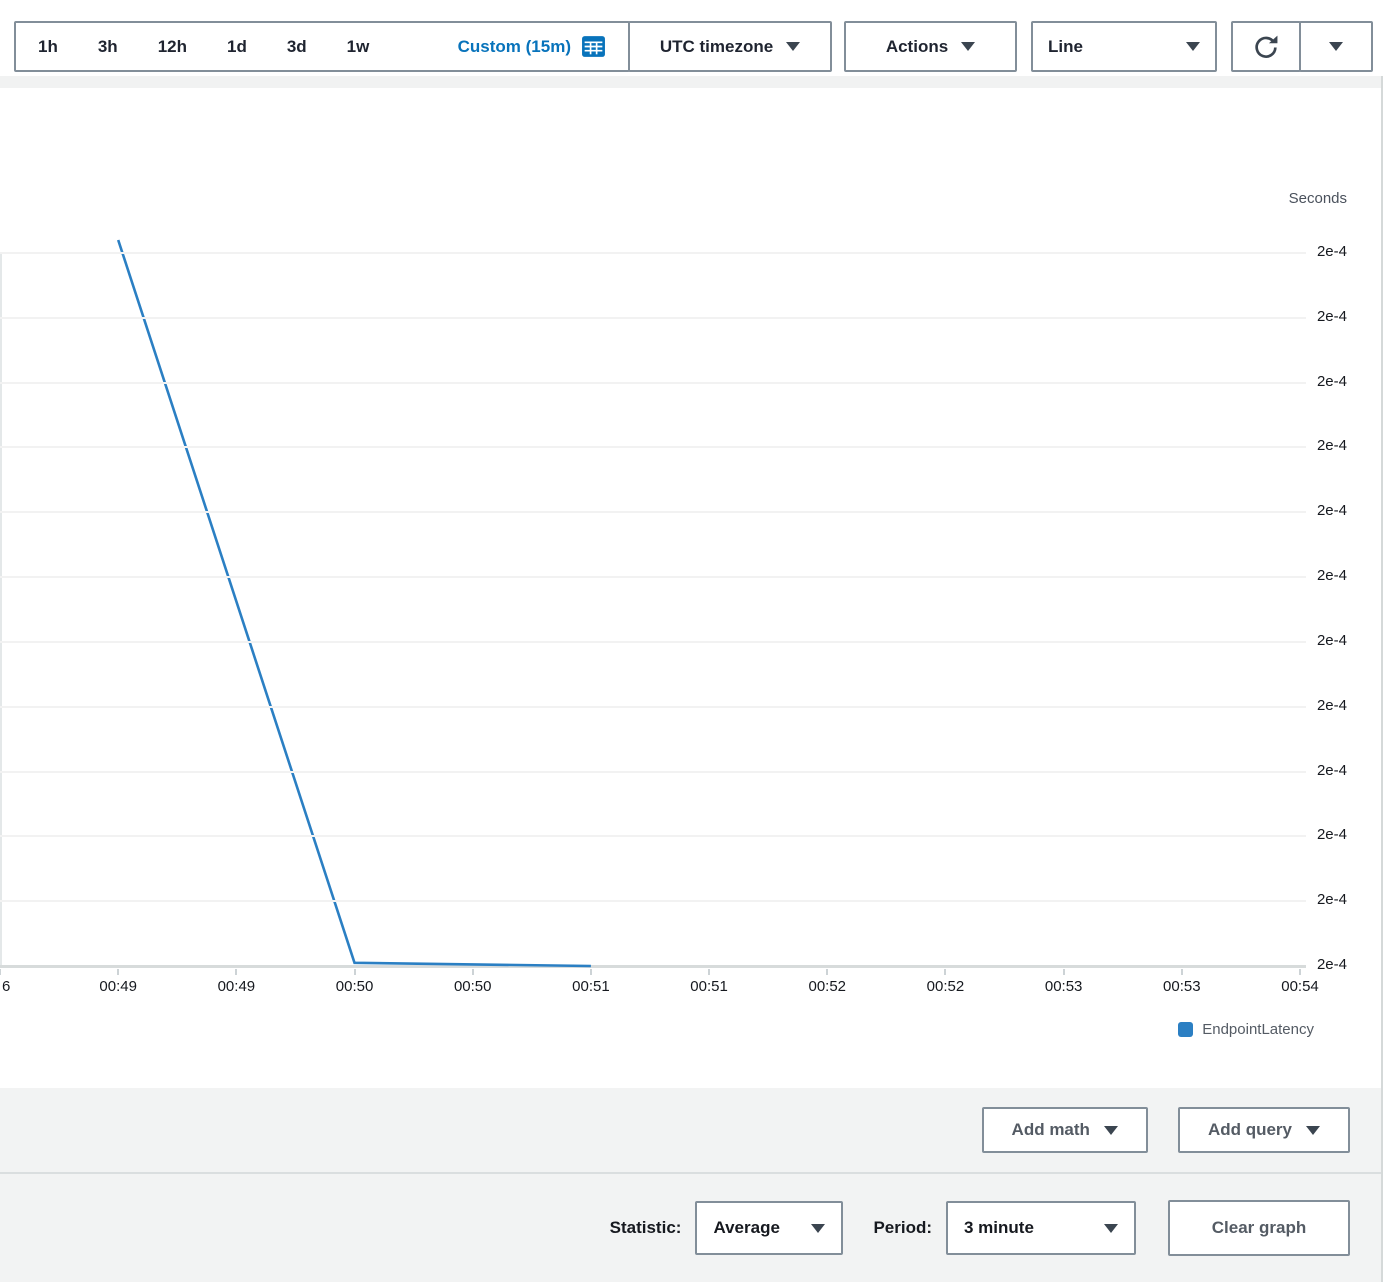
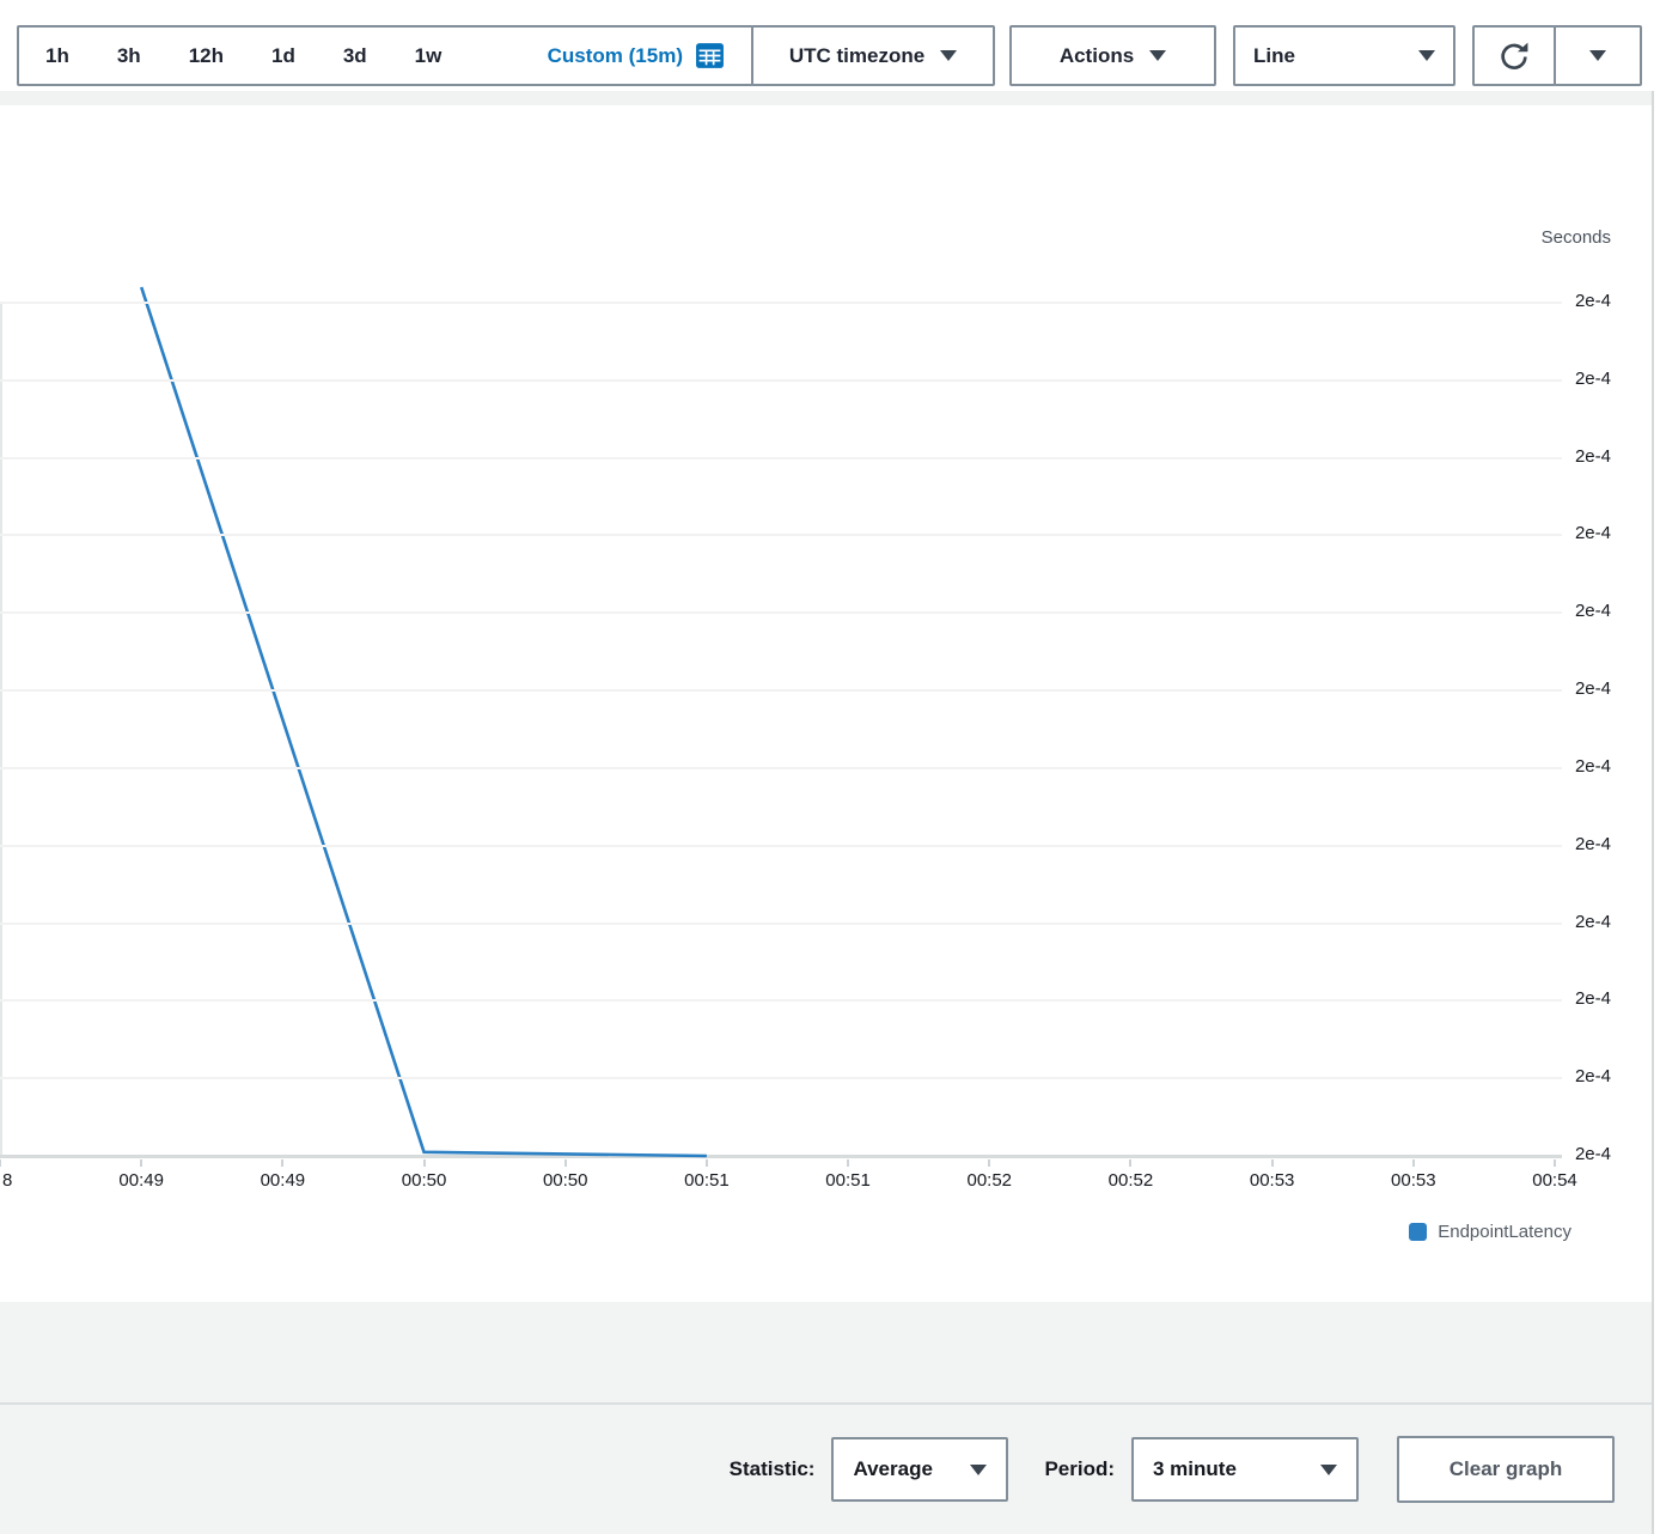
  1h
  3h
  12h
  1d
  3d
  1w
  Custom (15m)
  UTC timezone
  Actions
  Line
  Seconds
  EndpointLatency
  2e-4
  2e-4
  2e-4
  2e-4
  2e-4
  2e-4
  2e-4
  2e-4
  2e-4
  2e-4
  2e-4
  2e-4
- 6
+ 8
  00:49
  00:49
  00:50
  00:50
  00:51
  00:51
  00:52
  00:52
  00:53
  00:53
  00:54
- Add math
- Add query
  Statistic:
  Average
  Period:
  3 minute
  Clear graph
